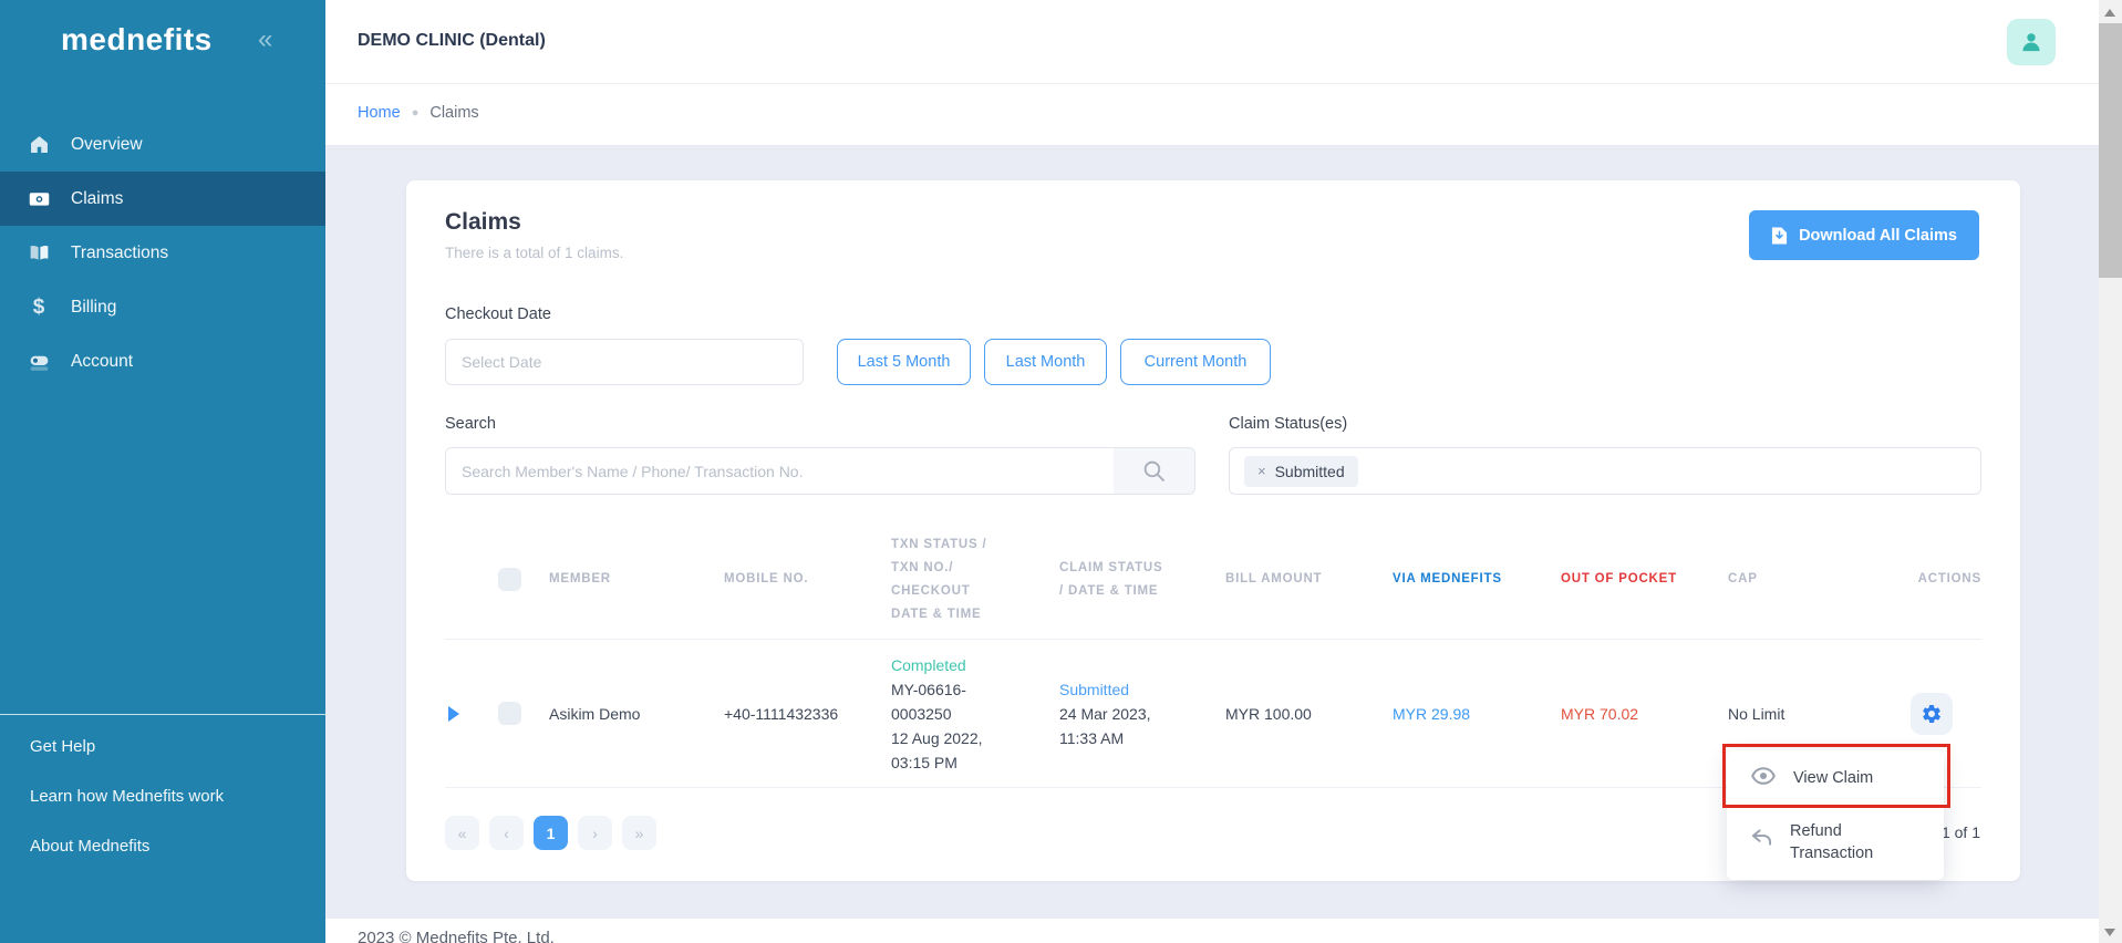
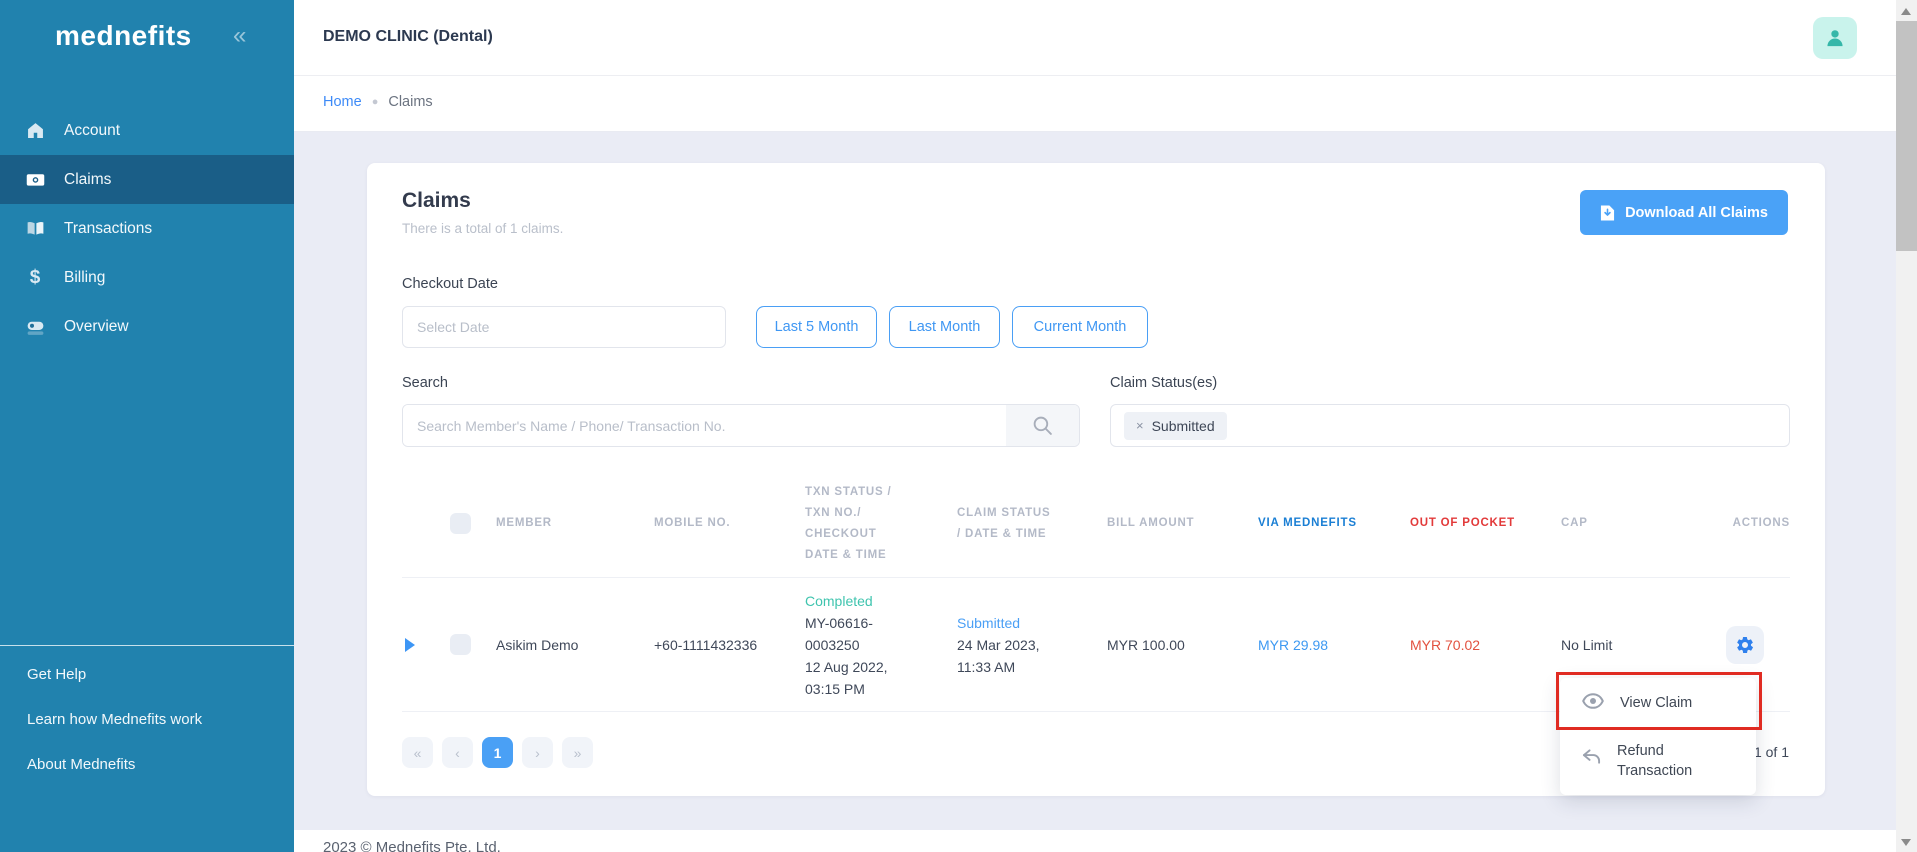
  mednefits
  «
- Overview
+ Account
  Claims
  Transactions
  $
  Billing
- Account
+ Overview
  Get Help
  Learn how Mednefits work
  About Mednefits
  DEMO CLINIC (Dental)
  Home
  ●
  Claims
  Claims
  There is a total of 1 claims.
  Download All Claims
  Checkout Date
  Select Date
  Last 5 Month
  Last Month
  Current Month
  Search
  Search Member's Name / Phone/ Transaction No.
  Claim Status(es)
  ×
  Submitted
  MEMBER
  MOBILE NO.
  TXN STATUS /
  TXN NO./
  CHECKOUT
  DATE & TIME
  CLAIM STATUS
  / DATE & TIME
  BILL AMOUNT
  VIA MEDNEFITS
  OUT OF POCKET
  CAP
  ACTIONS
  Asikim Demo
- +40-1111432336
+ +60-1111432336
  Completed
  MY-06616-
  0003250
  12 Aug 2022,
  03:15 PM
  Submitted
  24 Mar 2023,
  11:33 AM
  MYR 100.00
  MYR 29.98
  MYR 70.02
  No Limit
  «
  ‹
  1
  ›
  »
  1 of 1
  View Claim
  Refund
  Transaction
  2023 © Mednefits Pte. Ltd.
